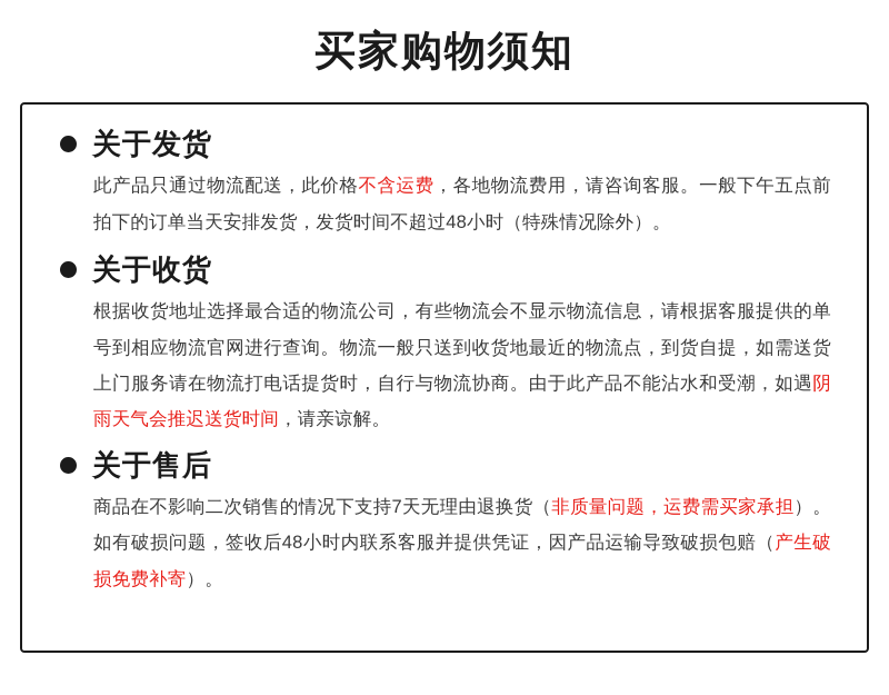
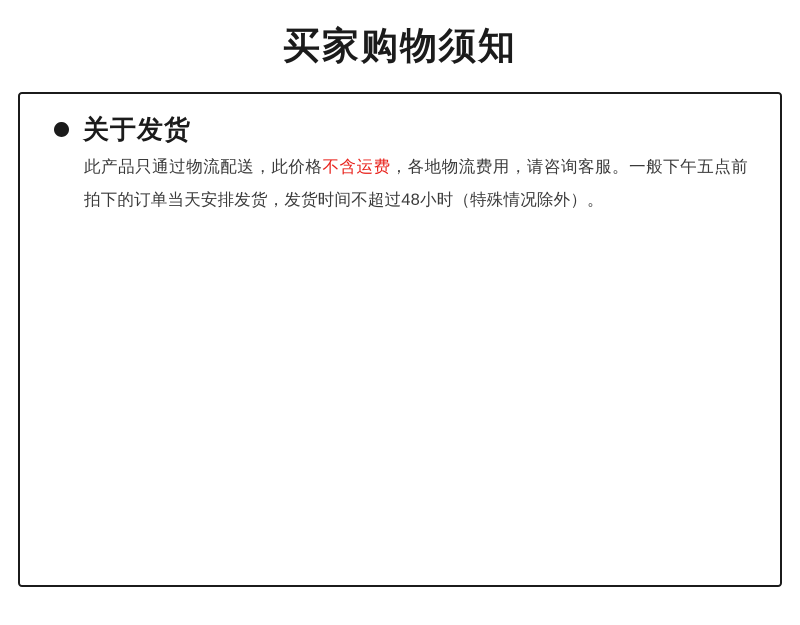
  买家购物须知
  关于发货
  此产品只通过物流配送，此价格不含运费，各地物流费用，请咨询客服。一般下午五点前拍下的订单当天安排发货，发货时间不超过48小时（特殊情况除外）。
- 关于收货
- 根据收货地址选择最合适的物流公司，有些物流会不显示物流信息，请根据客服提供的单号到相应物流官网进行查询。物流一般只送到收货地最近的物流点，到货自提，如需送货上门服务请在物流打电话提货时，自行与物流协商。由于此产品不能沾水和受潮，如遇阴雨天气会推迟送货时间，请亲谅解。
- 关于售后
- 商品在不影响二次销售的情况下支持7天无理由退换货（非质量问题，运费需买家承担）。如有破损问题，签收后48小时内联系客服并提供凭证，因产品运输导致破损包赔（产生破损免费补寄）。
